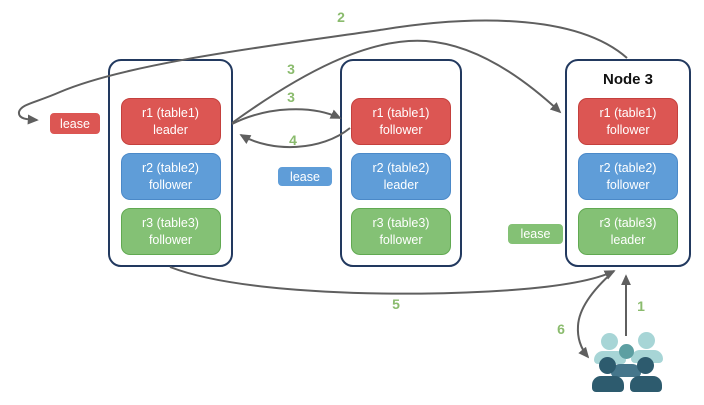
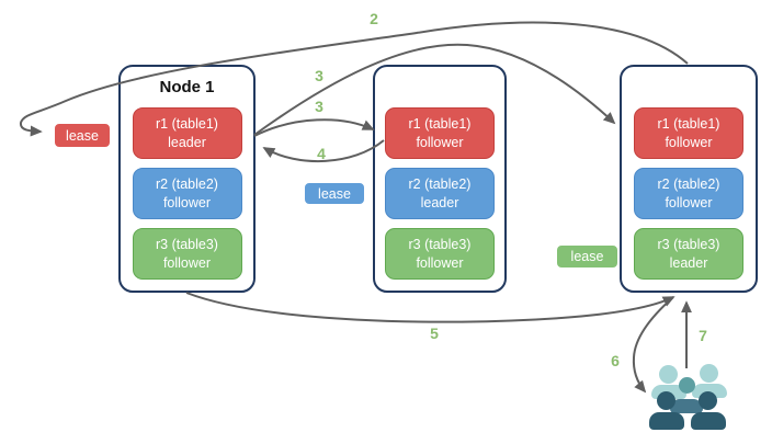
+ Node 1
  r1 (table1)
  leader
  r2 (table2)
  follower
  r3 (table3)
  follower
  r1 (table1)
  follower
  r2 (table2)
  leader
  r3 (table3)
  follower
- Node 3
  r1 (table1)
  follower
  r2 (table2)
  follower
  r3 (table3)
  leader
  lease
  lease
  lease
- 1
+ 7
  2
  3
  3
  4
  5
  6
